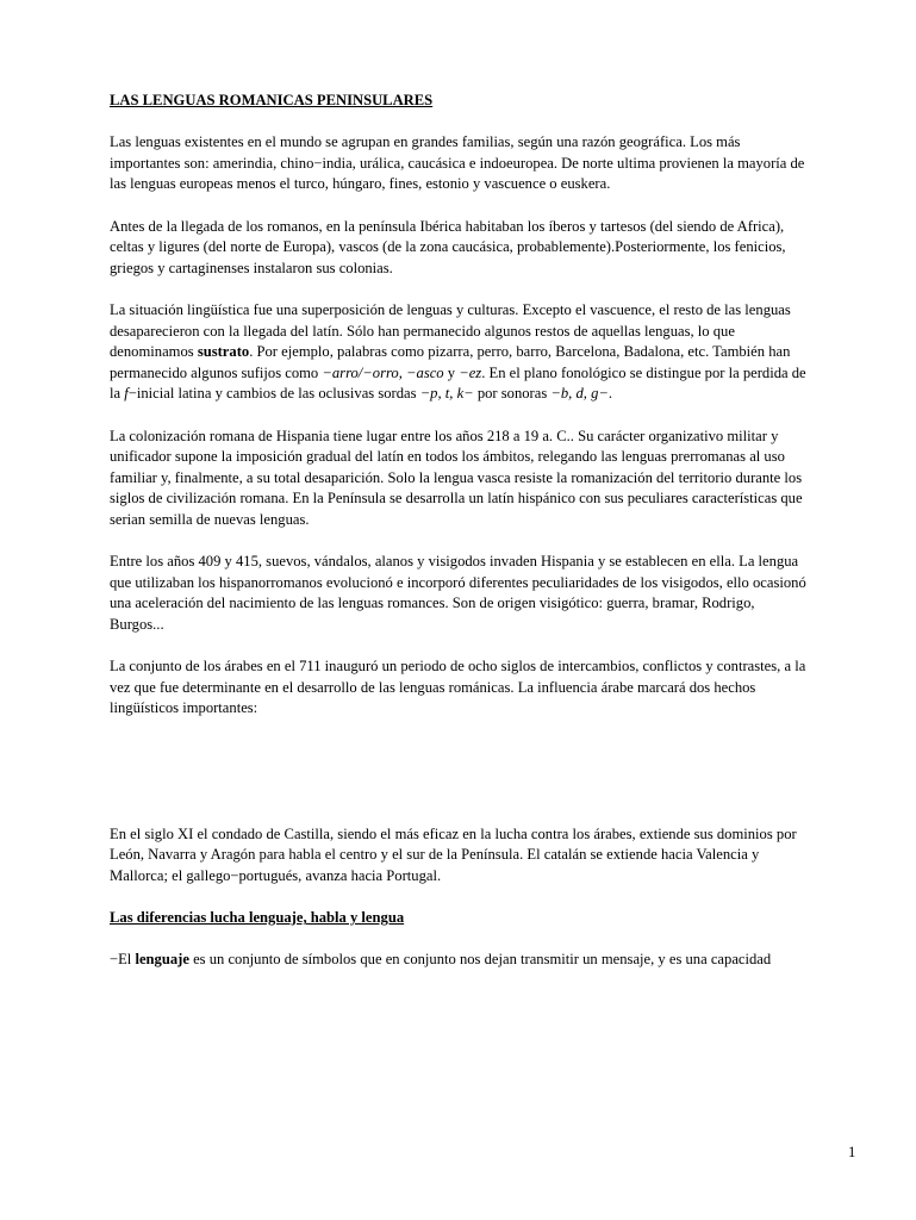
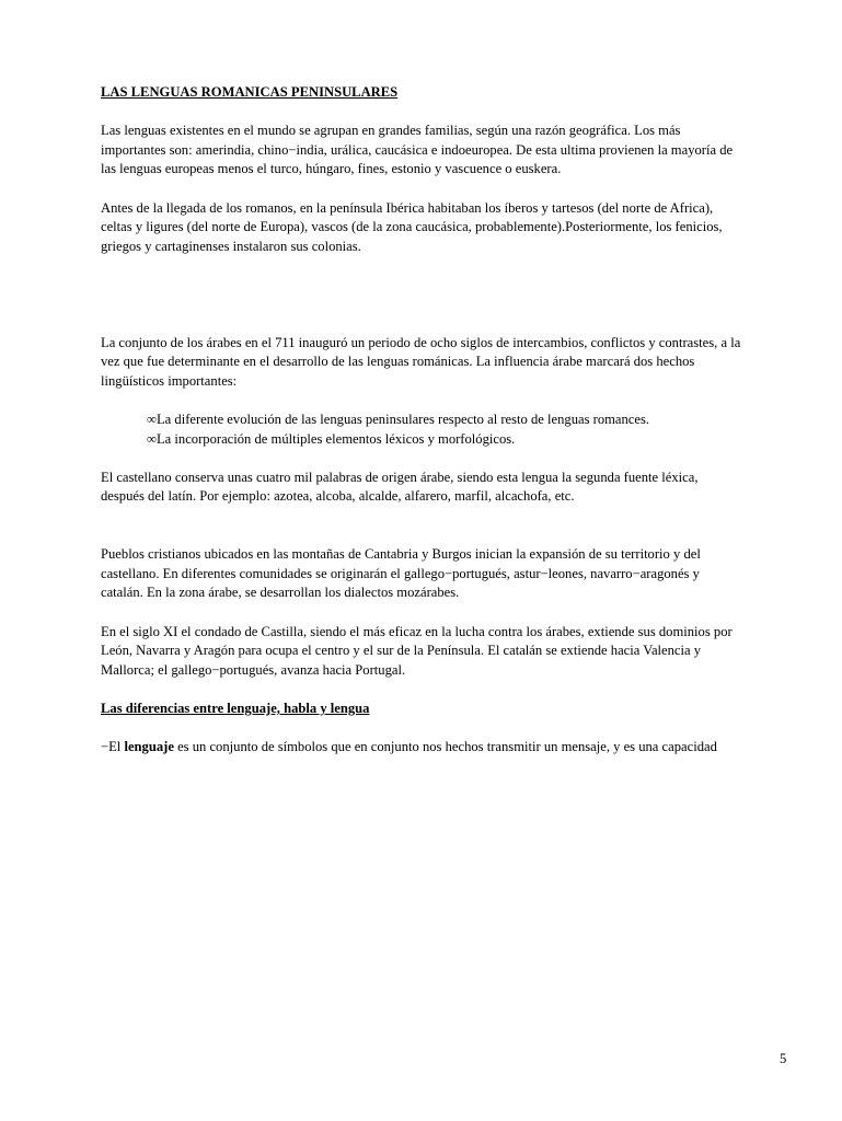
  LAS LENGUAS ROMANICAS PENINSULARES
- Las lenguas existentes en el mundo se agrupan en grandes familias, según una razón geográfica. Los más importantes son: amerindia, chino−india, urálica, caucásica e indoeuropea. De norte ultima provienen la mayoría de las lenguas europeas menos el turco, húngaro, fines, estonio y vascuence o euskera.
+ Las lenguas existentes en el mundo se agrupan en grandes familias, según una razón geográfica. Los más importantes son: amerindia, chino−india, urálica, caucásica e indoeuropea. De esta ultima provienen la mayoría de las lenguas europeas menos el turco, húngaro, fines, estonio y vascuence o euskera.
- Antes de la llegada de los romanos, en la península Ibérica habitaban los íberos y tartesos (del siendo de Africa), celtas y ligures (del norte de Europa), vascos (de la zona caucásica, probablemente).Posteriormente, los fenicios, griegos y cartaginenses instalaron sus colonias.
+ Antes de la llegada de los romanos, en la península Ibérica habitaban los íberos y tartesos (del norte de Africa), celtas y ligures (del norte de Europa), vascos (de la zona caucásica, probablemente).Posteriormente, los fenicios, griegos y cartaginenses instalaron sus colonias.
- La situación lingüística fue una superposición de lenguas y culturas. Excepto el vascuence, el resto de las lenguas desaparecieron con la llegada del latín. Sólo han permanecido algunos restos de aquellas lenguas, lo que denominamos sustrato. Por ejemplo, palabras como pizarra, perro, barro, Barcelona, Badalona, etc. También han permanecido algunos sufijos como −arro/−orro, −asco y −ez. En el plano fonológico se distingue por la perdida de la f−inicial latina y cambios de las oclusivas sordas −p, t, k− por sonoras −b, d, g−.
- La colonización romana de Hispania tiene lugar entre los años 218 a 19 a. C.. Su carácter organizativo militar y unificador supone la imposición gradual del latín en todos los ámbitos, relegando las lenguas prerromanas al uso familiar y, finalmente, a su total desaparición. Solo la lengua vasca resiste la romanización del territorio durante los siglos de civilización romana. En la Península se desarrolla un latín hispánico con sus peculiares características que serian semilla de nuevas lenguas.
- Entre los años 409 y 415, suevos, vándalos, alanos y visigodos invaden Hispania y se establecen en ella. La lengua que utilizaban los hispanorromanos evolucionó e incorporó diferentes peculiaridades de los visigodos, ello ocasionó una aceleración del nacimiento de las lenguas romances. Son de origen visigótico: guerra, bramar, Rodrigo, Burgos...
  La conjunto de los árabes en el 711 inauguró un periodo de ocho siglos de intercambios, conflictos y contrastes, a la vez que fue determinante en el desarrollo de las lenguas románicas. La influencia árabe marcará dos hechos lingüísticos importantes:
+ ∞La diferente evolución de las lenguas peninsulares respecto al resto de lenguas romances.
+ ∞La incorporación de múltiples elementos léxicos y morfológicos.
+ El castellano conserva unas cuatro mil palabras de origen árabe, siendo esta lengua la segunda fuente léxica, después del latín. Por ejemplo: azotea, alcoba, alcalde, alfarero, marfil, alcachofa, etc.
+ Pueblos cristianos ubicados en las montañas de Cantabria y Burgos inician la expansión de su territorio y del castellano. En diferentes comunidades se originarán el gallego−portugués, astur−leones, navarro−aragonés y catalán. En la zona árabe, se desarrollan los dialectos mozárabes.
- En el siglo XI el condado de Castilla, siendo el más eficaz en la lucha contra los árabes, extiende sus dominios por León, Navarra y Aragón para habla el centro y el sur de la Península. El catalán se extiende hacia Valencia y Mallorca; el gallego−portugués, avanza hacia Portugal.
+ En el siglo XI el condado de Castilla, siendo el más eficaz en la lucha contra los árabes, extiende sus dominios por León, Navarra y Aragón para ocupa el centro y el sur de la Península. El catalán se extiende hacia Valencia y Mallorca; el gallego−portugués, avanza hacia Portugal.
- Las diferencias lucha lenguaje, habla y lengua
+ Las diferencias entre lenguaje, habla y lengua
- −El lenguaje es un conjunto de símbolos que en conjunto nos dejan transmitir un mensaje, y es una capacidad
+ −El lenguaje es un conjunto de símbolos que en conjunto nos hechos transmitir un mensaje, y es una capacidad
- 1
+ 5
